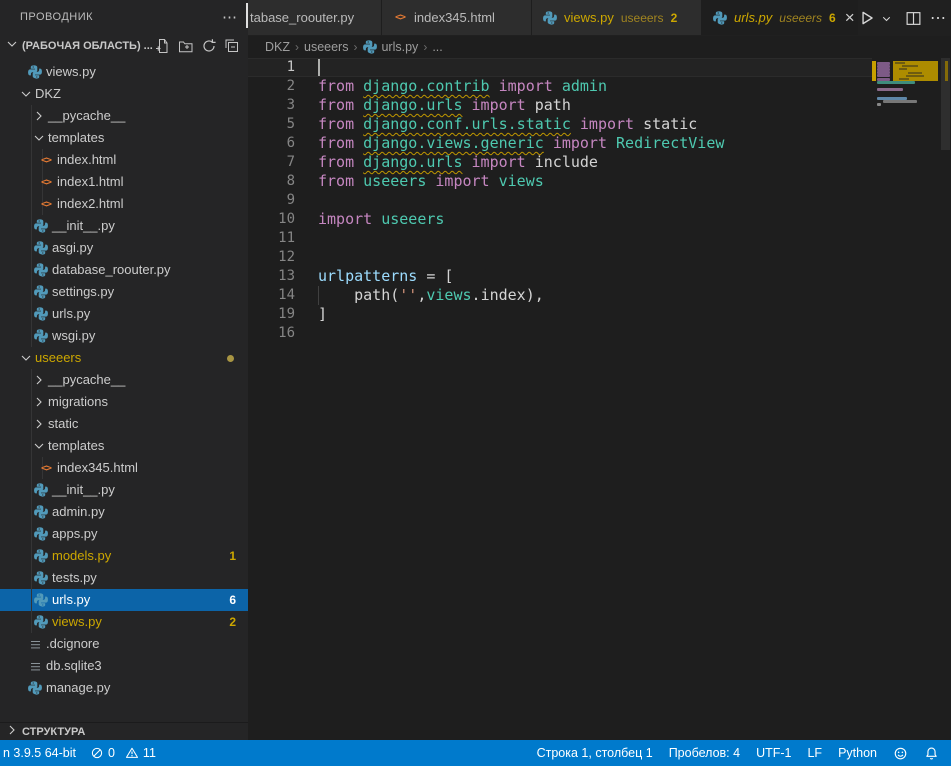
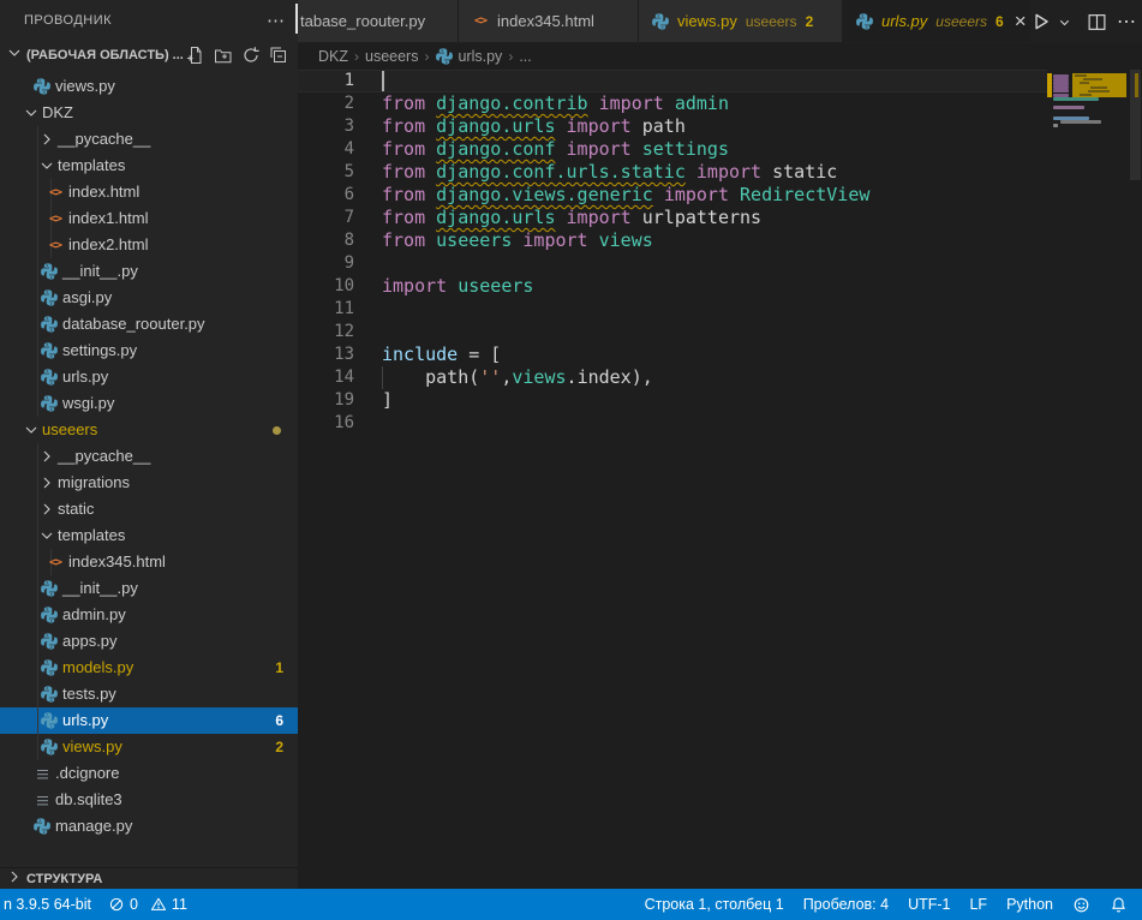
  ПРОВОДНИК
  ⋯
  (РАБОЧАЯ ОБЛАСТЬ) ...
  views.py
  DKZ
  __pycache__
  templates
  <>
  index.html
  <>
  index1.html
  <>
  index2.html
  __init__.py
  asgi.py
  database_roouter.py
  settings.py
  urls.py
  wsgi.py
  useeers
  __pycache__
  migrations
  static
  templates
  <>
  index345.html
  __init__.py
  admin.py
  apps.py
  models.py
  1
  tests.py
  urls.py
  6
  views.py
  2
  .dcignore
  db.sqlite3
  manage.py
  СТРУКТУРА
  tabase_roouter.py
  <>
  index345.html
  views.py
  useeers
  2
  urls.py
  useeers
  6
  ×
  ⋯
  DKZ
  ›
  useeers
  ›
  urls.py
  ›
  ...
  1
  2
  from django.contrib import admin
  3
  from django.urls import path
+ 4
+ from django.conf import settings
  5
  from django.conf.urls.static import static
  6
  from django.views.generic import RedirectView
  7
- from django.urls import include
+ from django.urls import urlpatterns
  8
  from useeers import views
  9
  10
  import useeers
  11
  12
  13
- urlpatterns = [
+ include = [
  14
  path('',views.index),
  19
  ]
  16
  n 3.9.5 64-bit
  0
  11
  Строка 1, столбец 1
  Пробелов: 4
  UTF-1
  LF
  Python
